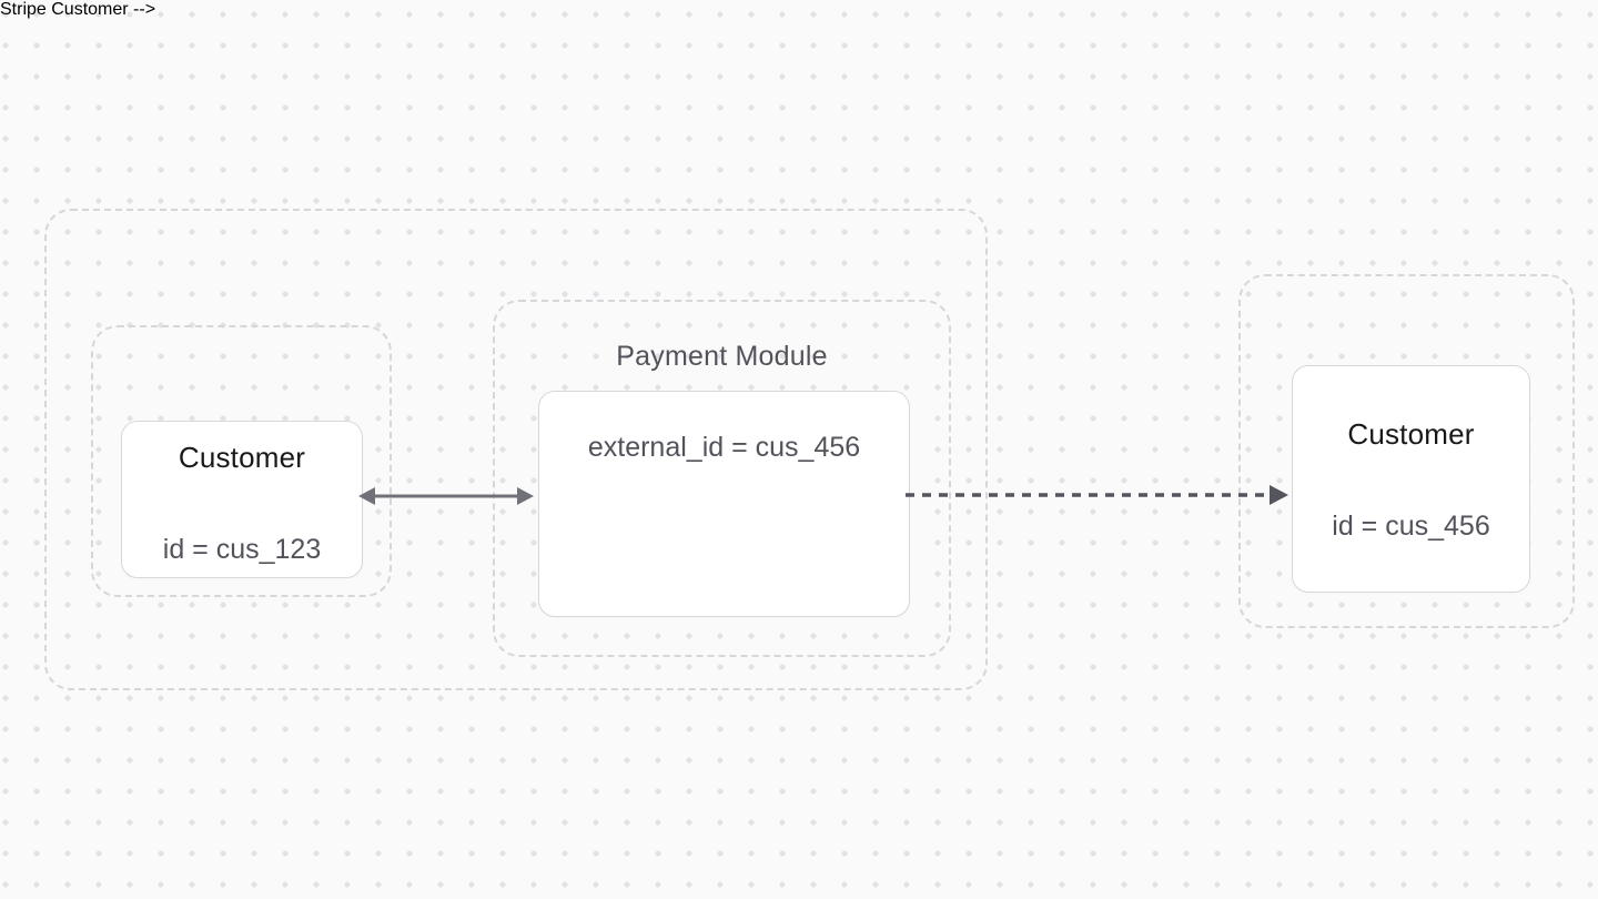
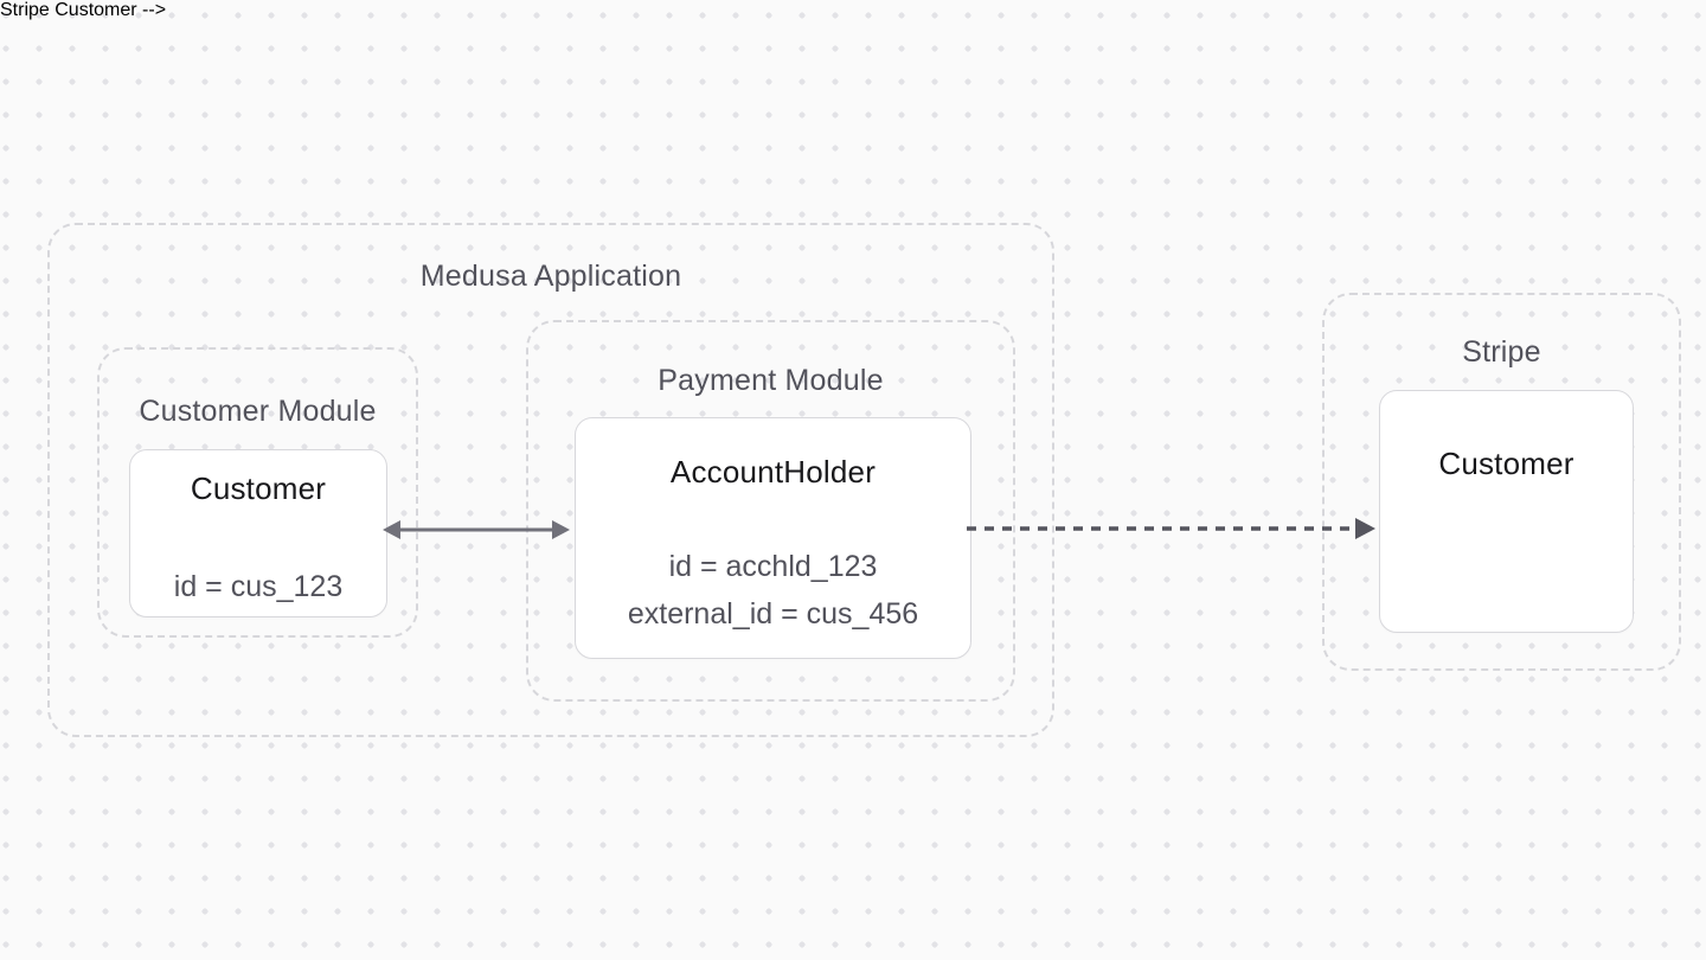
+ Medusa Application
+ Customer Module
  Customer
  id = cus_123
  Payment Module
+ AccountHolder
+ id = acchld_123
  external_id = cus_456
+ Stripe
  Customer
- id = cus_456
  Stripe Customer -->
